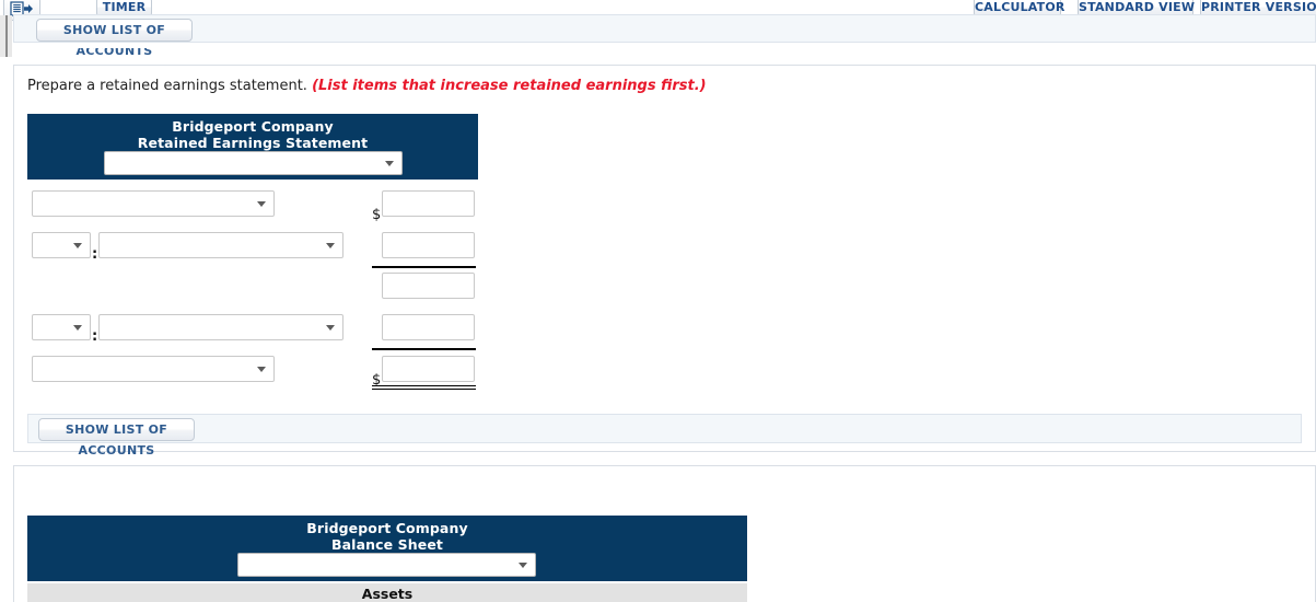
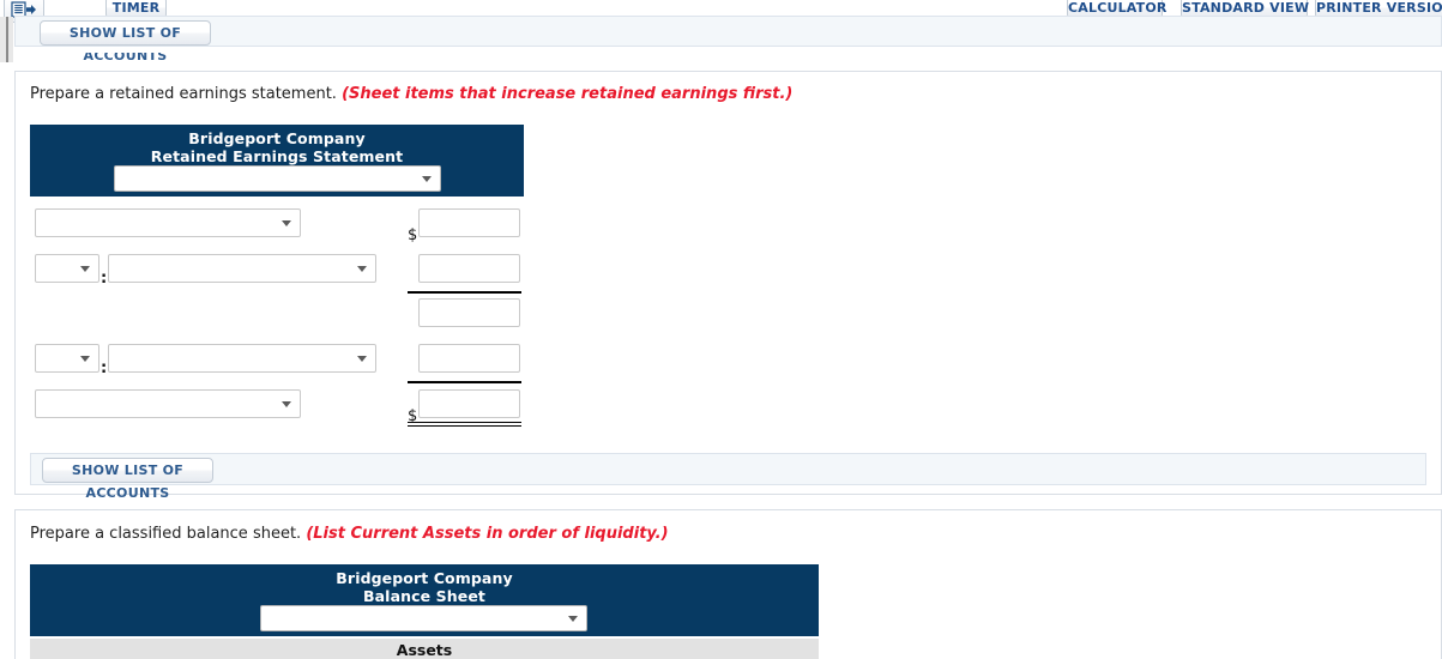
  TIMER
  CALCULATOR
  STANDARD VIEW
  PRINTER VERSIO
  SHOW LIST OF ACCOUNTS
- Prepare a retained earnings statement. (List items that increase retained earnings first.)
+ Prepare a retained earnings statement. (Sheet items that increase retained earnings first.)
  Bridgeport Company
  Retained Earnings Statement
  $
  :
  :
  $
  SHOW LIST OF ACCOUNTS
+ Prepare a classified balance sheet. (List Current Assets in order of liquidity.)
  Bridgeport Company
  Balance Sheet
  Assets
